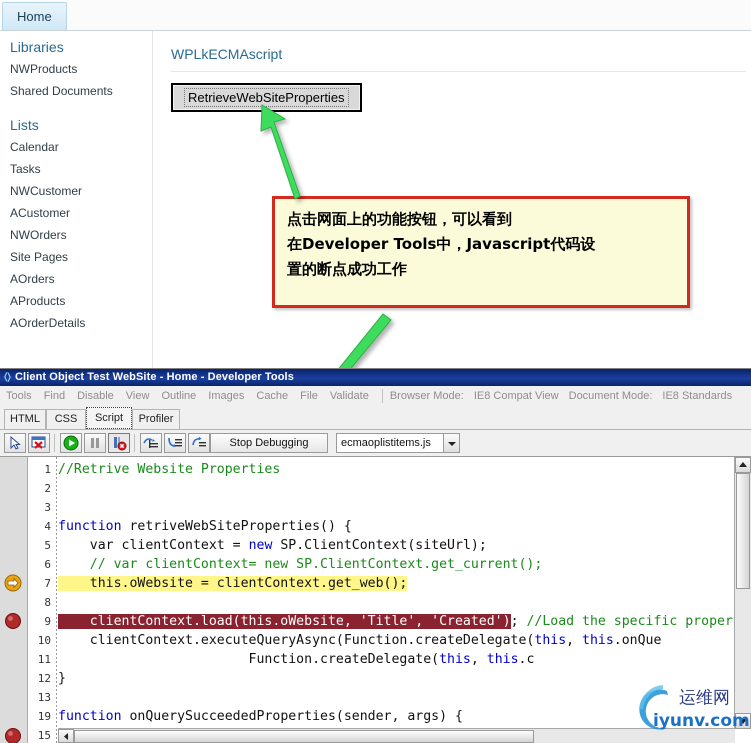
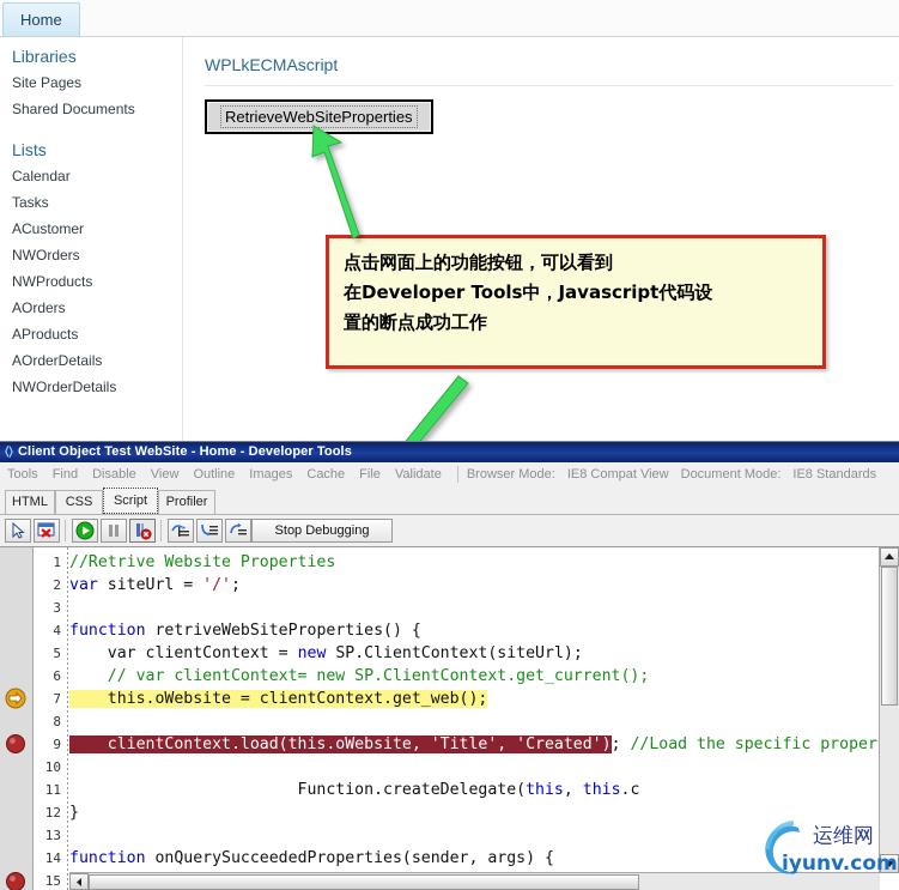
  Home
  Libraries
- NWProducts
+ Site Pages
  Shared Documents
  Lists
  Calendar
  Tasks
- NWCustomer
  ACustomer
  NWOrders
- Site Pages
+ NWProducts
  AOrders
  AProducts
  AOrderDetails
+ NWOrderDetails
  WPLkECMAscript
  RetrieveWebSiteProperties
  点击网面上的功能按钮，可以看到
  在Developer Tools中，Javascript代码设
  置的断点成功工作
  〈〉 Client Object Test WebSite - Home - Developer Tools
  Tools
  Find
  Disable
  View
  Outline
  Images
  Cache
  File
  Validate
  Browser Mode:
  IE8 Compat View
  Document Mode:
  IE8 Standards
  HTML
  CSS
  Script
  Profiler
  Stop Debugging
- ecmaoplistitems.js
  1
  2
  3
  4
  5
  6
  7
  8
  9
  10
  11
  12
  13
- 19
+ 14
  15
  //Retrive Website Properties
+ var siteUrl = '/';
  function retriveWebSiteProperties() {
  var clientContext = new SP.ClientContext(siteUrl);
  // var clientContext= new SP.ClientContext.get_current();
  this.oWebsite = clientContext.get_web();
  clientContext.load(this.oWebsite, 'Title', 'Created'); //Load the specific proper
- clientContext.executeQueryAsync(Function.createDelegate(this, this.onQue
  Function.createDelegate(this, this.c
  }
  function onQuerySucceededProperties(sender, args) {
  运维网
  iyunv.com
